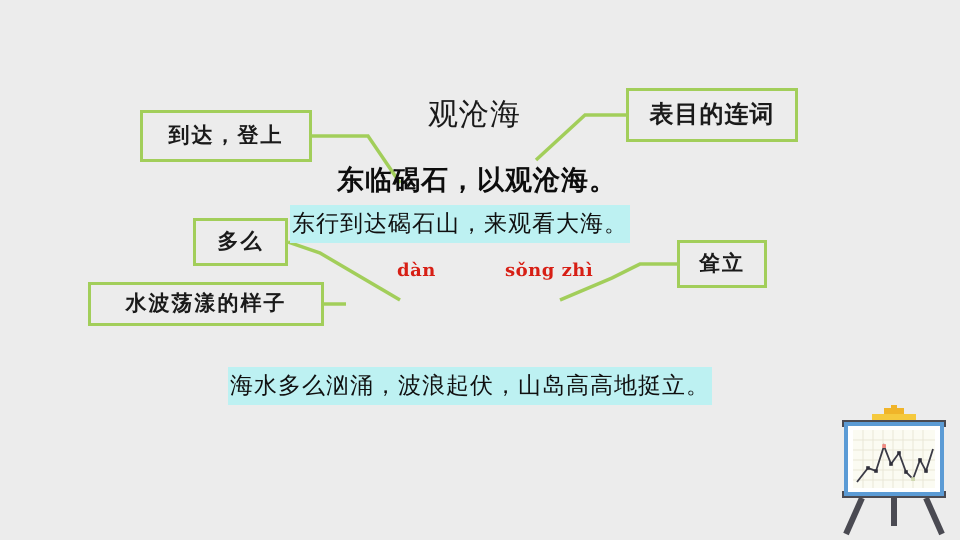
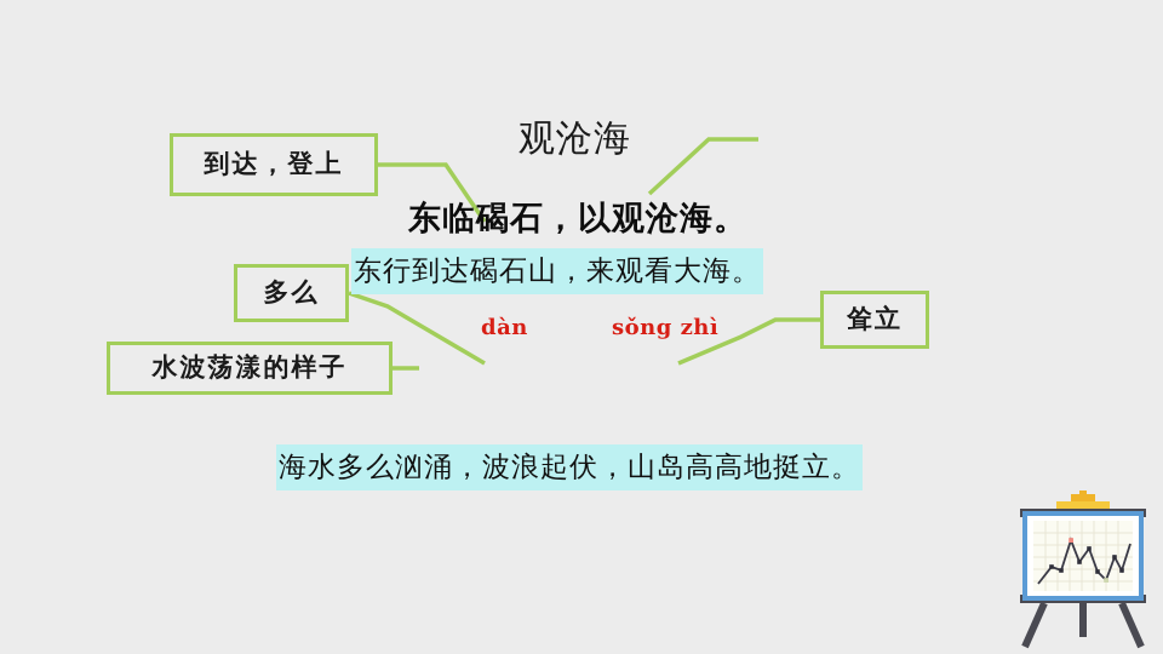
  观沧海
  东临碣石，以观沧海。
  东行到达碣石山，来观看大海。
  海水多么汹涌，波浪起伏，山岛高高地挺立。
  dàn
  sǒng zhì
  到达，登上
- 表目的连词
  多么
  水波荡漾的样子
  耸立
